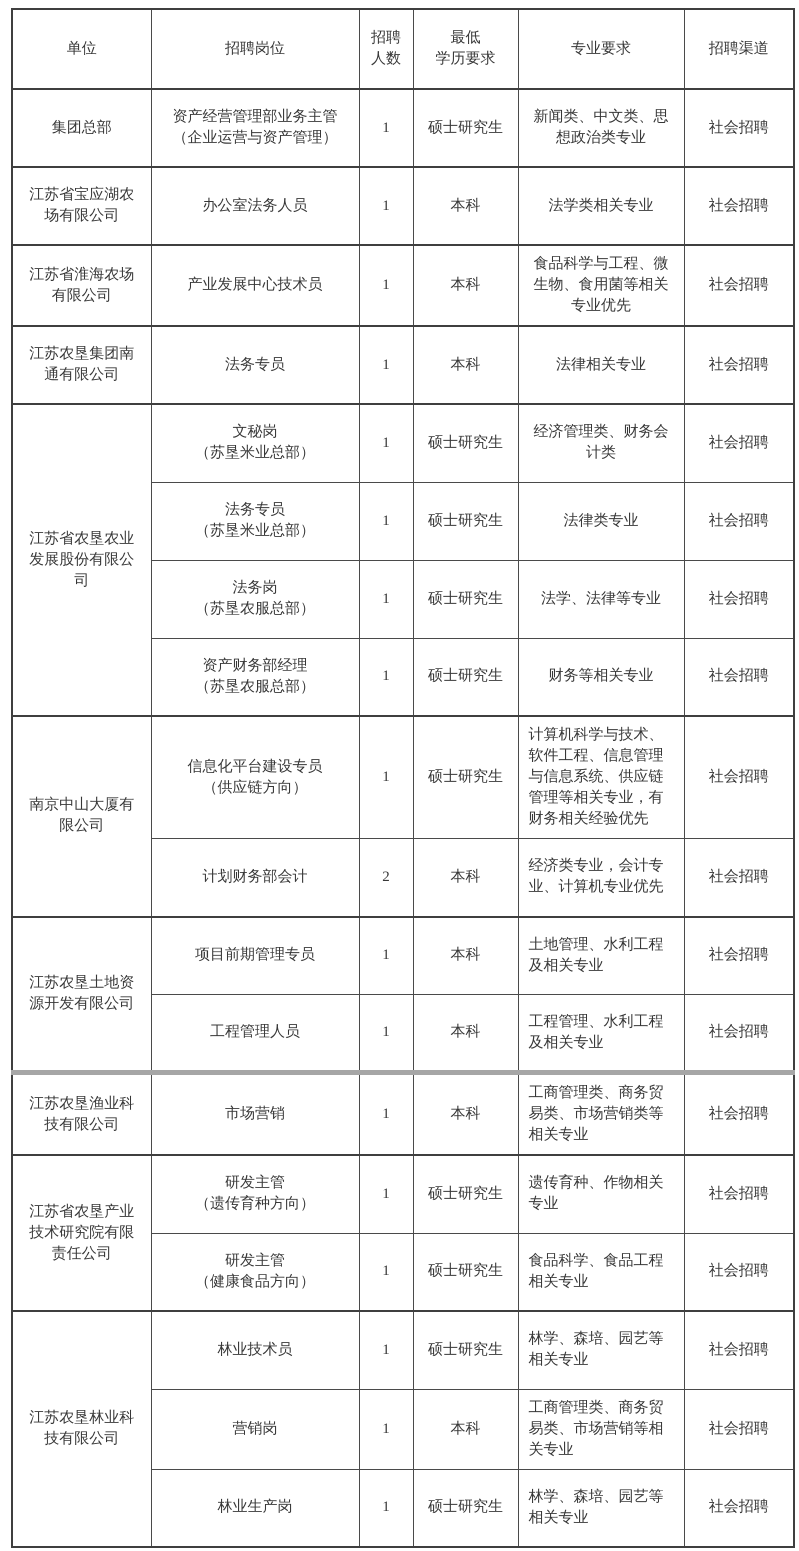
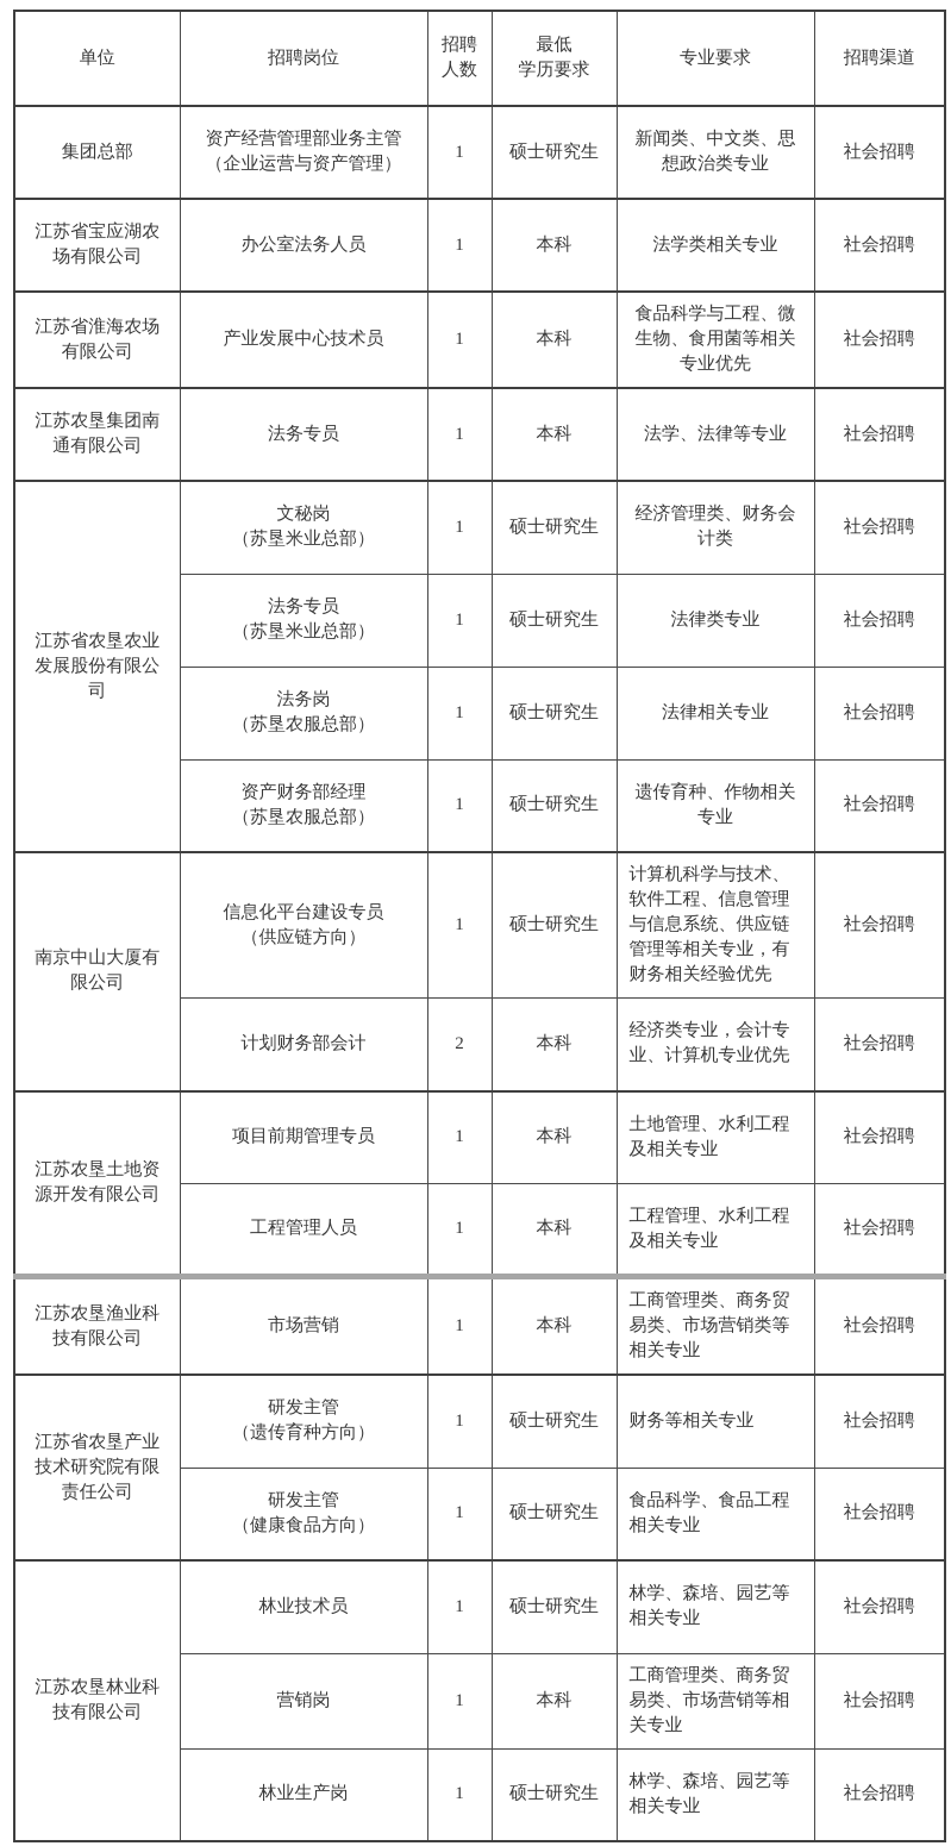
  单位	招聘岗位	招聘 人数	最低 学历要求	专业要求	招聘渠道
  集团总部	资产经营管理部业务主管 （企业运营与资产管理）	1	硕士研究生	新闻类、中文类、思想政治类专业	社会招聘
  江苏省宝应湖农场有限公司	办公室法务人员	1	本科	法学类相关专业	社会招聘
  江苏省淮海农场有限公司	产业发展中心技术员	1	本科	食品科学与工程、微生物、食用菌等相关专业优先	社会招聘
- 江苏农垦集团南通有限公司	法务专员	1	本科	法律相关专业	社会招聘
+ 江苏农垦集团南通有限公司	法务专员	1	本科	法学、法律等专业	社会招聘
  江苏省农垦农业发展股份有限公司	文秘岗 （苏垦米业总部）	1	硕士研究生	经济管理类、财务会计类	社会招聘
  法务专员 （苏垦米业总部）	1	硕士研究生	法律类专业	社会招聘
- 法务岗 （苏垦农服总部）	1	硕士研究生	法学、法律等专业	社会招聘
+ 法务岗 （苏垦农服总部）	1	硕士研究生	法律相关专业	社会招聘
- 资产财务部经理 （苏垦农服总部）	1	硕士研究生	财务等相关专业	社会招聘
+ 资产财务部经理 （苏垦农服总部）	1	硕士研究生	遗传育种、作物相关专业	社会招聘
  南京中山大厦有限公司	信息化平台建设专员 （供应链方向）	1	硕士研究生	计算机科学与技术、软件工程、信息管理与信息系统、供应链管理等相关专业，有财务相关经验优先	社会招聘
  计划财务部会计	2	本科	经济类专业，会计专业、计算机专业优先	社会招聘
  江苏农垦土地资源开发有限公司	项目前期管理专员	1	本科	土地管理、水利工程及相关专业	社会招聘
  工程管理人员	1	本科	工程管理、水利工程及相关专业	社会招聘
  江苏农垦渔业科技有限公司	市场营销	1	本科	工商管理类、商务贸易类、市场营销类等相关专业	社会招聘
- 江苏省农垦产业技术研究院有限责任公司	研发主管 （遗传育种方向）	1	硕士研究生	遗传育种、作物相关专业	社会招聘
+ 江苏省农垦产业技术研究院有限责任公司	研发主管 （遗传育种方向）	1	硕士研究生	财务等相关专业	社会招聘
  研发主管 （健康食品方向）	1	硕士研究生	食品科学、食品工程相关专业	社会招聘
  江苏农垦林业科技有限公司	林业技术员	1	硕士研究生	林学、森培、园艺等相关专业	社会招聘
  营销岗	1	本科	工商管理类、商务贸易类、市场营销等相关专业	社会招聘
  林业生产岗	1	硕士研究生	林学、森培、园艺等相关专业	社会招聘
